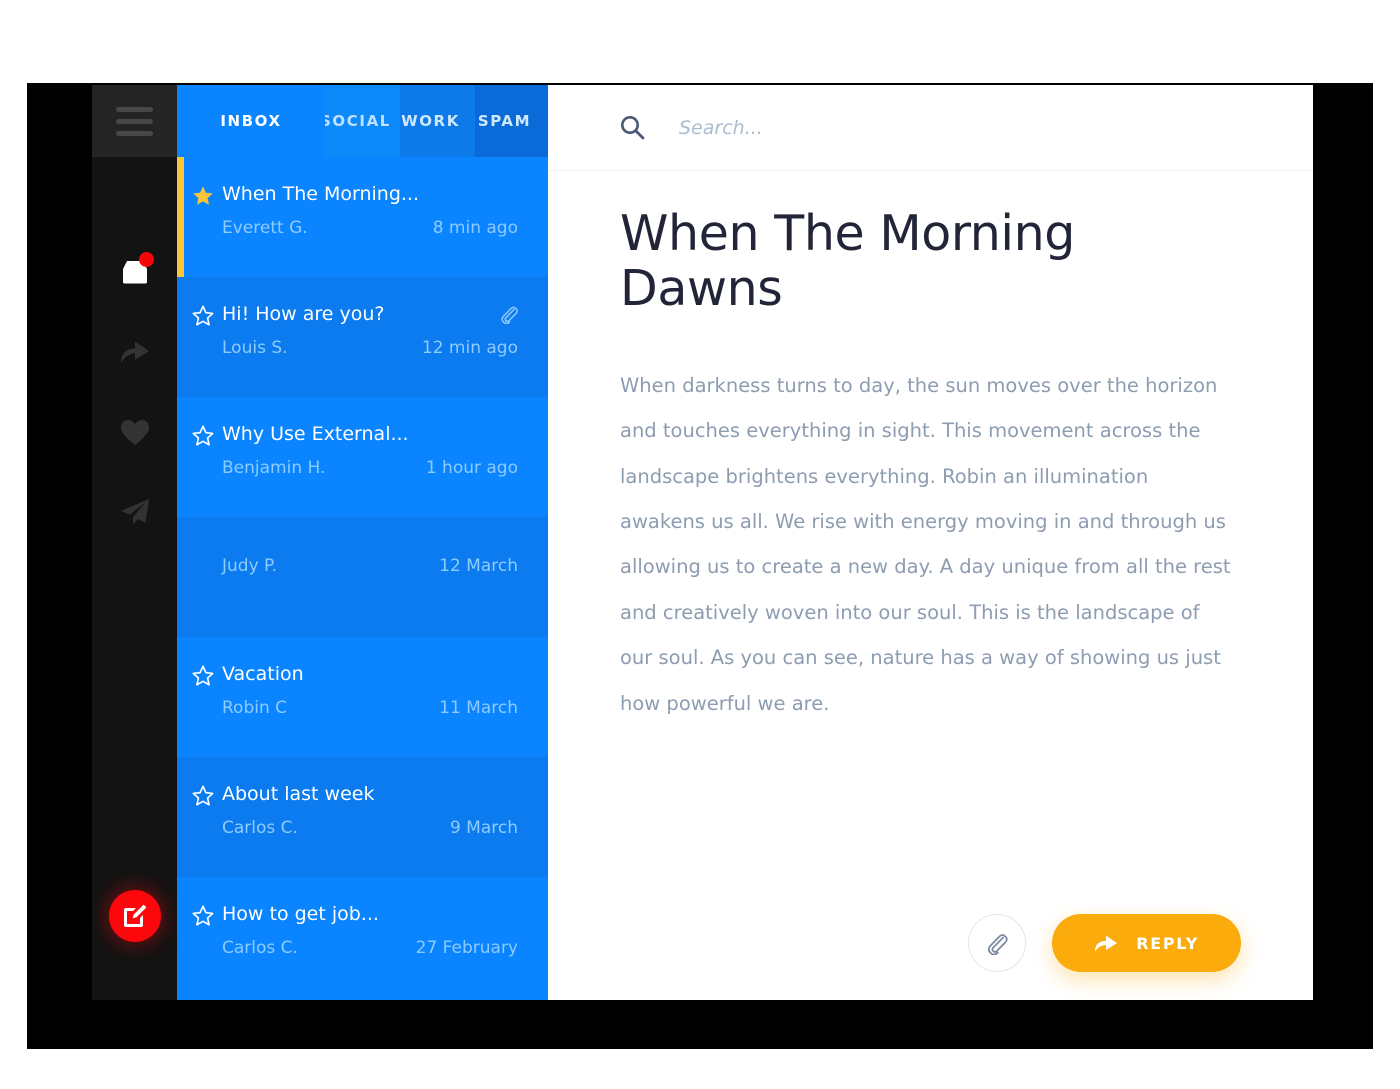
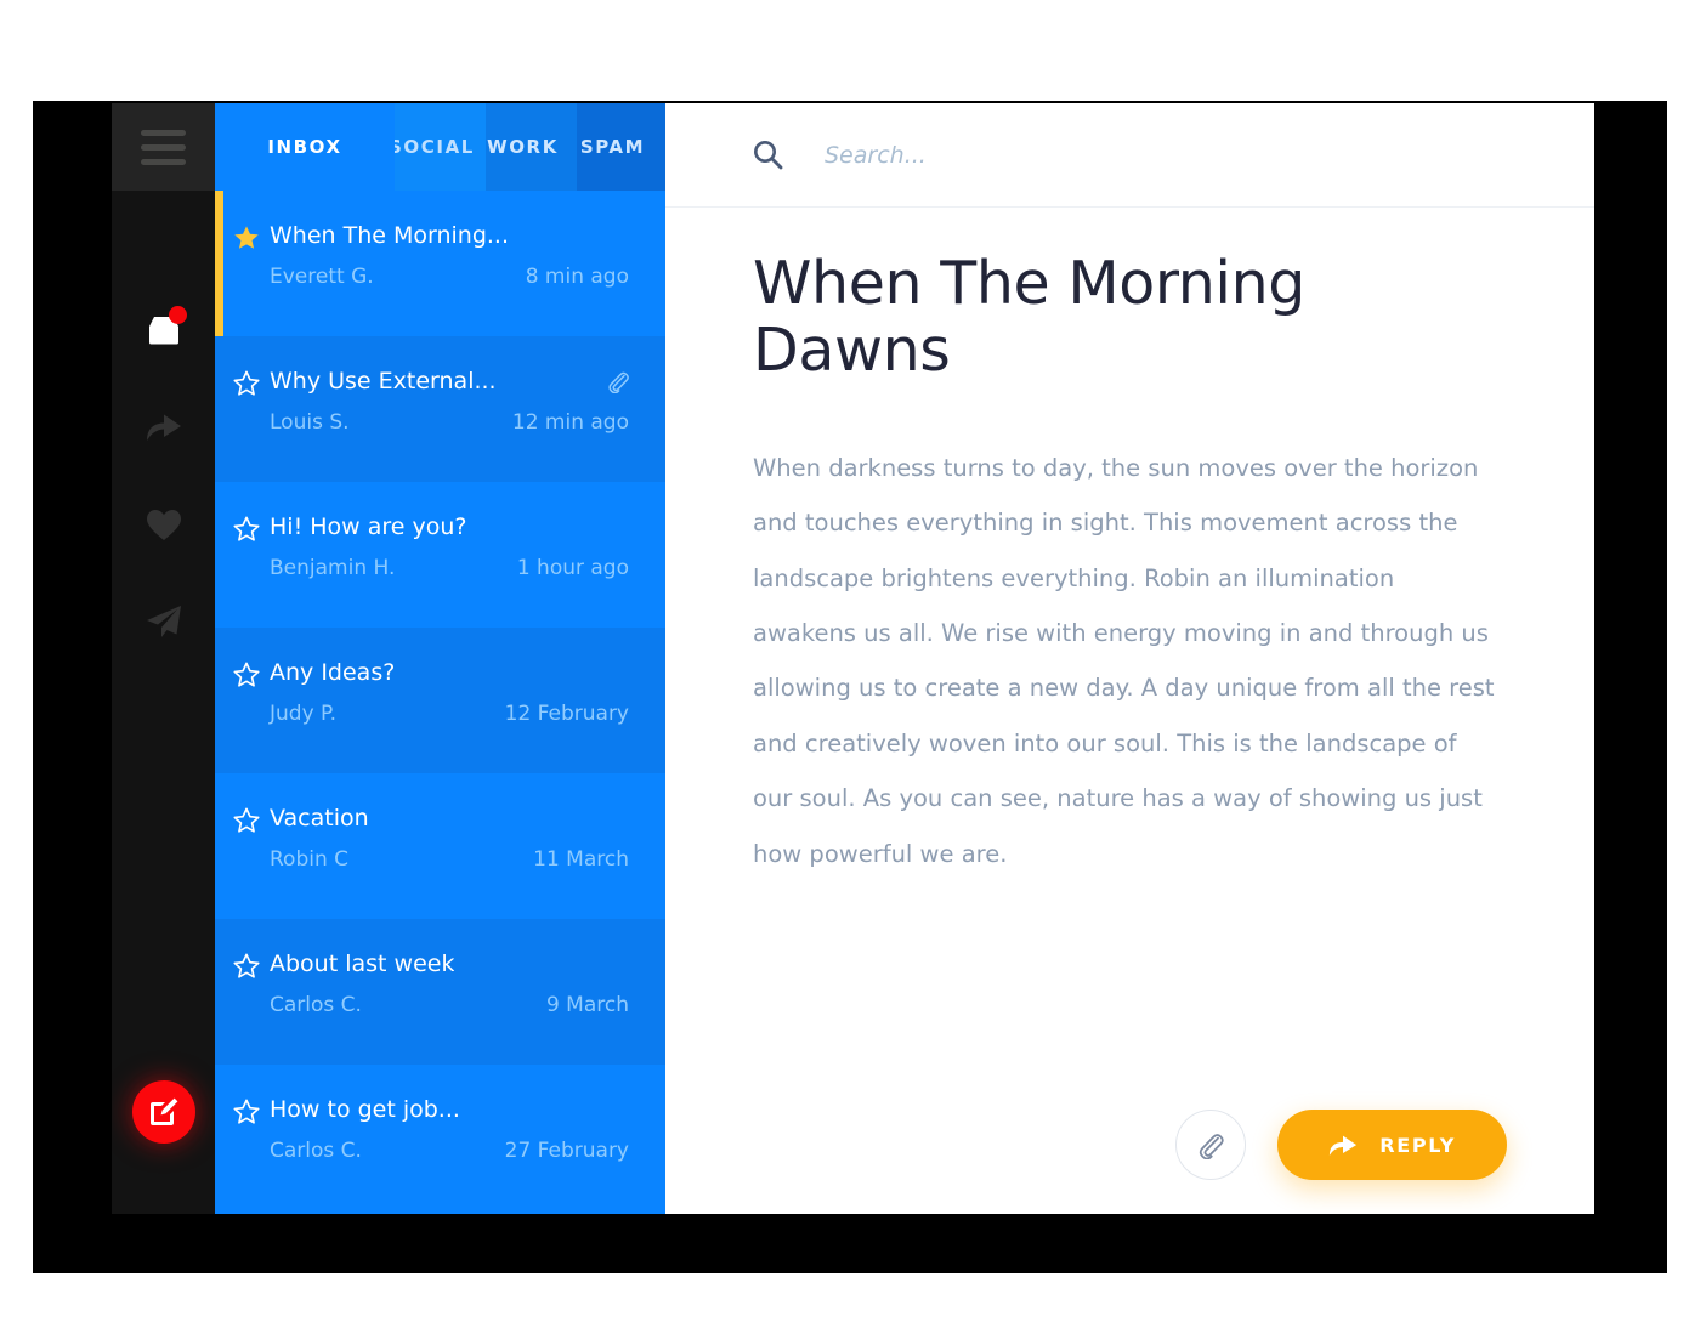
  INBOX
  SOCIAL
  WORK
  SPAM
  When The Morning...
  Everett G.
  8 min ago
- Hi! How are you?
+ Why Use External...
  Louis S.
  12 min ago
- Why Use External...
+ Hi! How are you?
  Benjamin H.
  1 hour ago
+ Any Ideas?
  Judy P.
- 12 March
+ 12 February
  Vacation
  Robin C
  11 March
  About last week
  Carlos C.
  9 March
  How to get job...
  Carlos C.
  27 February
  Search...
  When The Morning Dawns
  When darkness turns to day, the sun moves over the horizon and touches everything in sight. This movement across the landscape brightens everything. Robin an illumination awakens us all. We rise with energy moving in and through us allowing us to create a new day. A day unique from all the rest and creatively woven into our soul. This is the landscape of our soul. As you can see, nature has a way of showing us just how powerful we are.
  REPLY
